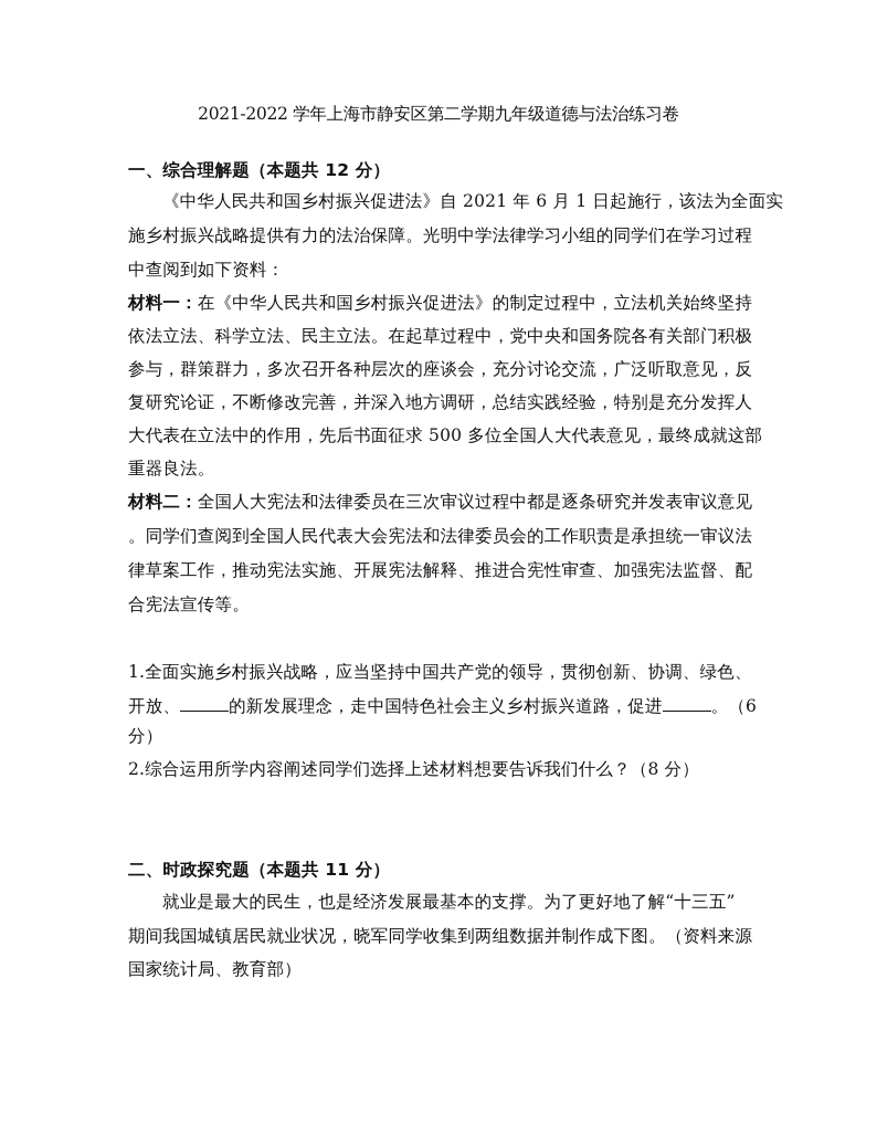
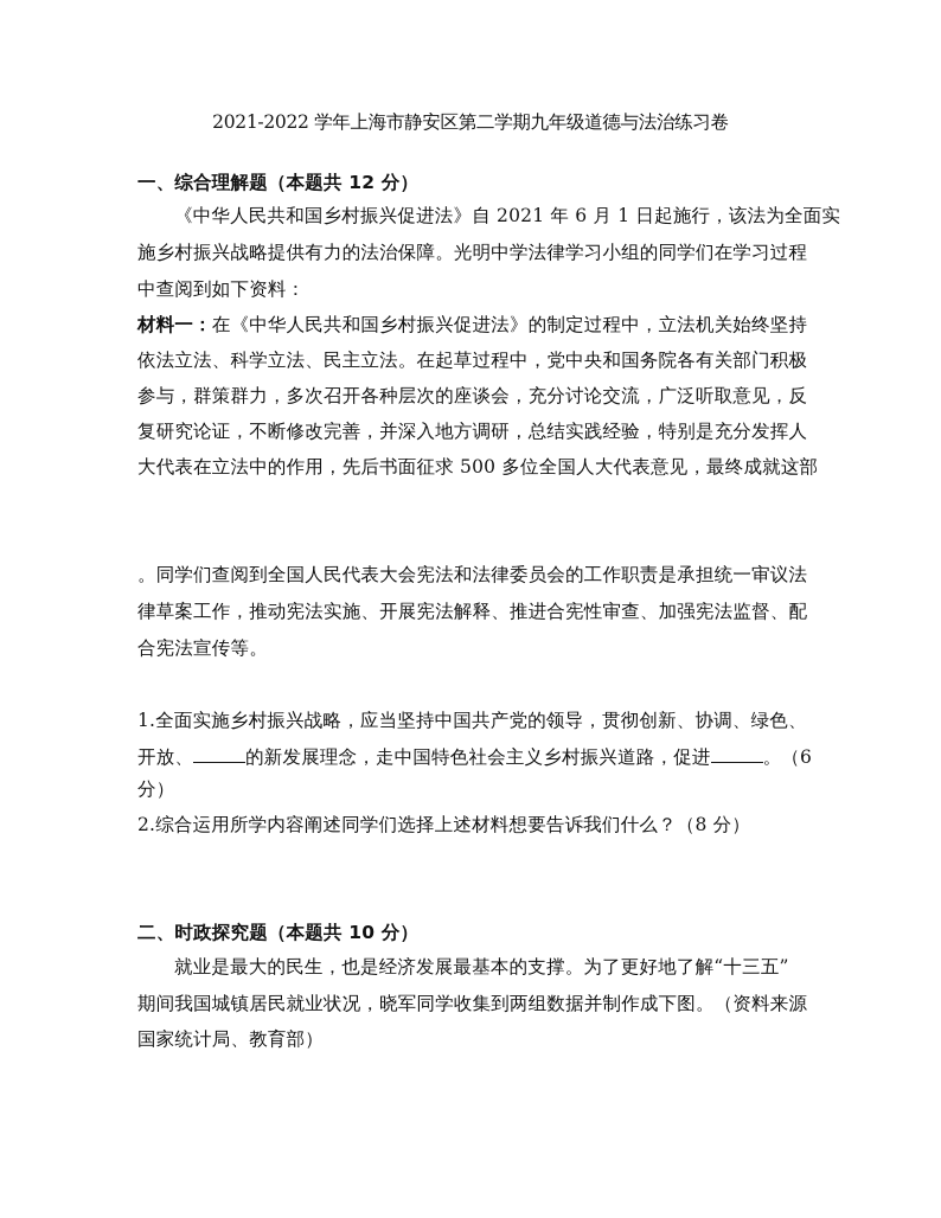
  2021-2022 学年上海市静安区第二学期九年级道德与法治练习卷
  一、综合理解题（本题共 12 分）
  《中华人民共和国乡村振兴促进法》自 2021 年 6 月 1 日起施行，该法为全面实
  施乡村振兴战略提供有力的法治保障。光明中学法律学习小组的同学们在学习过程
  中查阅到如下资料：
  材料一：在《中华人民共和国乡村振兴促进法》的制定过程中，立法机关始终坚持
  依法立法、科学立法、民主立法。在起草过程中，党中央和国务院各有关部门积极
  参与，群策群力，多次召开各种层次的座谈会，充分讨论交流，广泛听取意见，反
  复研究论证，不断修改完善，并深入地方调研，总结实践经验，特别是充分发挥人
  大代表在立法中的作用，先后书面征求 500 多位全国人大代表意见，最终成就这部
- 重器良法。
- 材料二：全国人大宪法和法律委员在三次审议过程中都是逐条研究并发表审议意见
  。同学们查阅到全国人民代表大会宪法和法律委员会的工作职责是承担统一审议法
  律草案工作，推动宪法实施、开展宪法解释、推进合宪性审查、加强宪法监督、配
  合宪法宣传等。
  1.全面实施乡村振兴战略，应当坚持中国共产党的领导，贯彻创新、协调、绿色、
  开放、 的新发展理念，走中国特色社会主义乡村振兴道路，促进 。（6
  分）
  2.综合运用所学内容阐述同学们选择上述材料想要告诉我们什么？（8 分）
- 二、时政探究题（本题共 11 分）
+ 二、时政探究题（本题共 10 分）
  就业是最大的民生，也是经济发展最基本的支撑。为了更好地了解“十三五”
  期间我国城镇居民就业状况，晓军同学收集到两组数据并制作成下图。（资料来源
  国家统计局、教育部）
